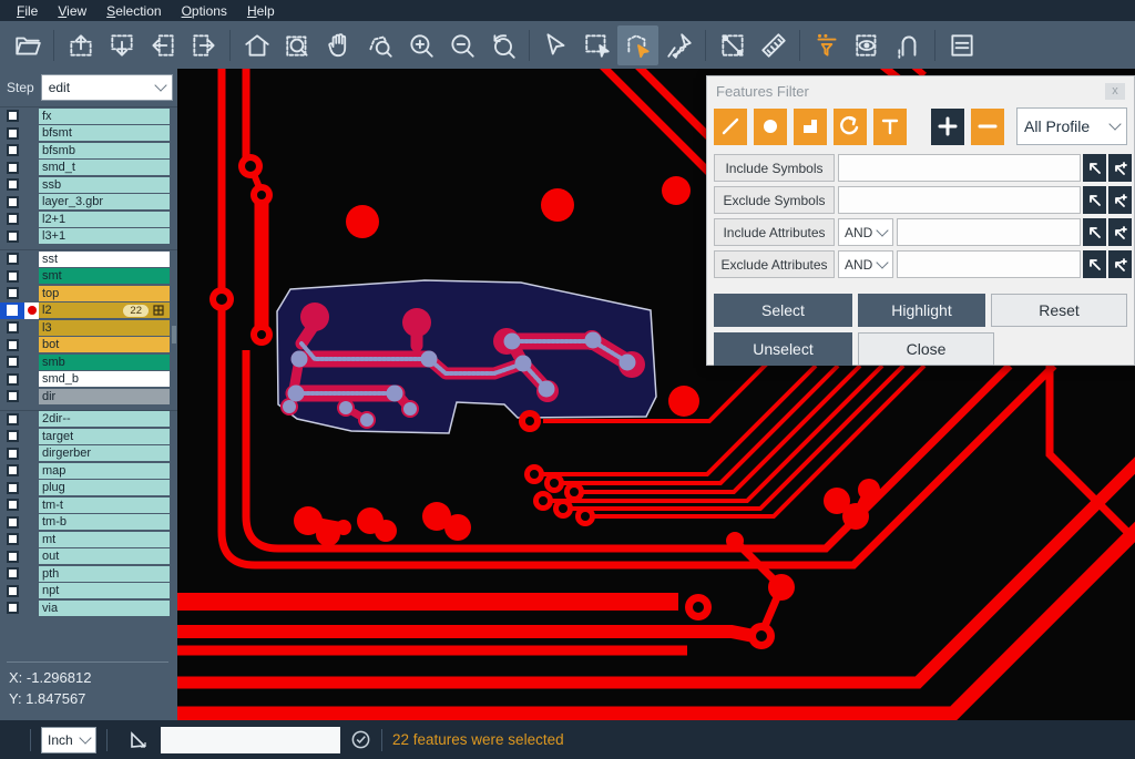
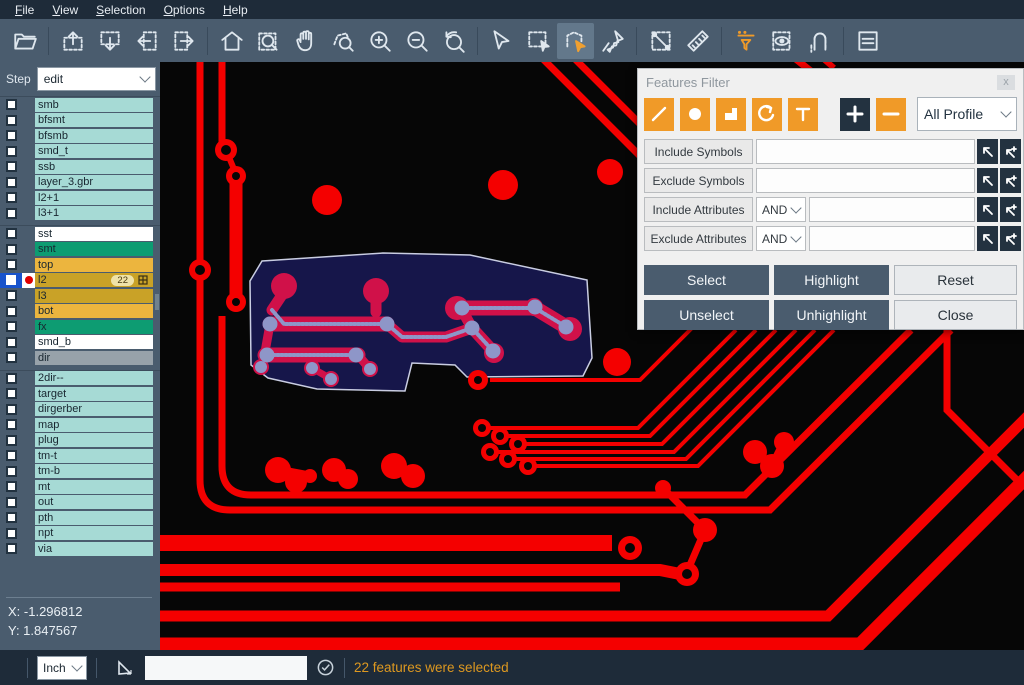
  File
  View
  Selection
  Options
  Help
  Step
  edit
- fx
+ smb
  bfsmt
  bfsmb
  smd_t
  ssb
  layer_3.gbr
  l2+1
  l3+1
  sst
  smt
  top
  l2
  22
  l3
  bot
- smb
+ fx
  smd_b
  dir
  2dir--
  target
  dirgerber
  map
  plug
  tm-t
  tm-b
  mt
  out
  pth
  npt
  via
  X: -1.296812
  Y: 1.847567
  Features Filter
  x
  All Profile
  Include Symbols
  Exclude Symbols
  Include Attributes
  AND
  Exclude Attributes
  AND
  Select
  Highlight
  Reset
  Unselect
+ Unhighlight
  Close
  Inch
  22 features were selected
